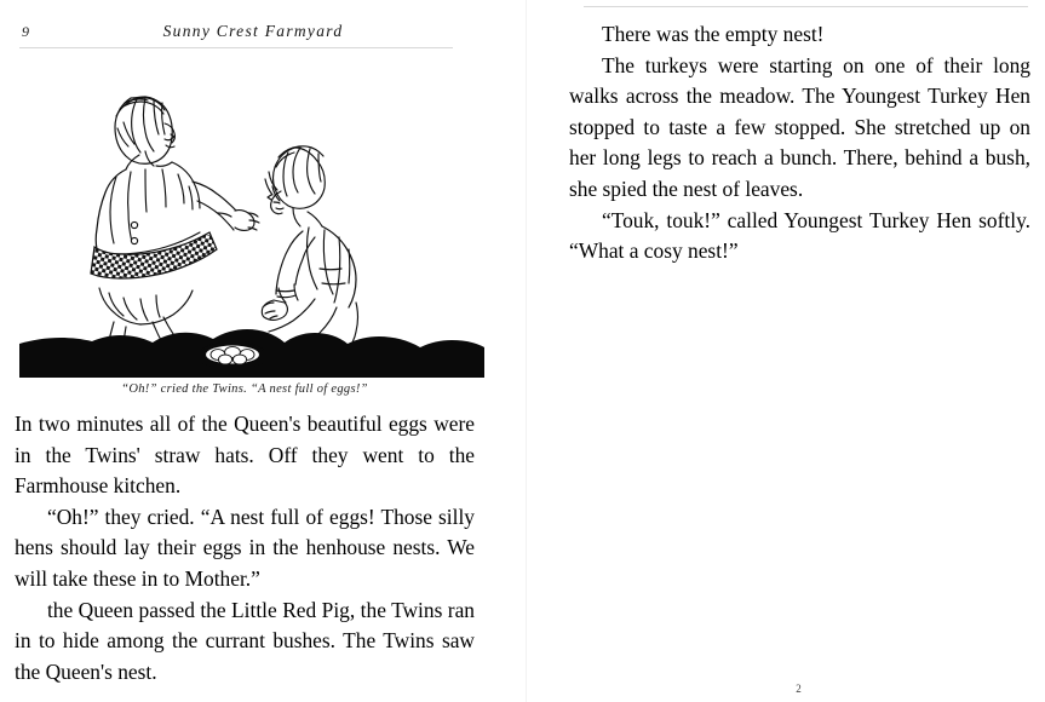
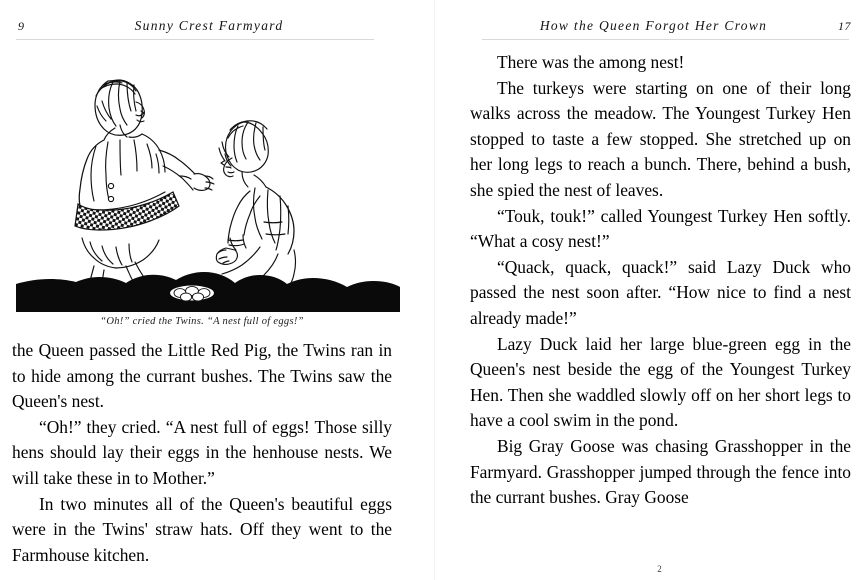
  9
  Sunny Crest Farmyard
  “Oh!” cried the Twins. “A nest full of eggs!”
- In two minutes all of the Queen's beautiful eggs were in the Twins' straw hats. Off they went to the Farmhouse kitchen.
+ the Queen passed the Little Red Pig, the Twins ran in to hide among the currant bushes. The Twins saw the Queen's nest.
  “Oh!” they cried. “A nest full of eggs! Those silly hens should lay their eggs in the henhouse nests. We will take these in to Mother.”
- the Queen passed the Little Red Pig, the Twins ran in to hide among the currant bushes. The Twins saw the Queen's nest.
+ In two minutes all of the Queen's beautiful eggs were in the Twins' straw hats. Off they went to the Farmhouse kitchen.
+ How the Queen Forgot Her Crown
+ 17
- There was the empty nest!
+ There was the among nest!
  The turkeys were starting on one of their long walks across the meadow. The Youngest Turkey Hen stopped to taste a few stopped. She stretched up on her long legs to reach a bunch. There, behind a bush, she spied the nest of leaves.
  “Touk, touk!” called Youngest Turkey Hen softly. “What a cosy nest!”
+ “Quack, quack, quack!” said Lazy Duck who passed the nest soon after. “How nice to find a nest already made!”
+ Lazy Duck laid her large blue-green egg in the Queen's nest beside the egg of the Youngest Turkey Hen. Then she waddled slowly off on her short legs to have a cool swim in the pond.
+ Big Gray Goose was chasing Grasshopper in the Farmyard. Grasshopper jumped through the fence into the currant bushes. Gray Goose
  2
